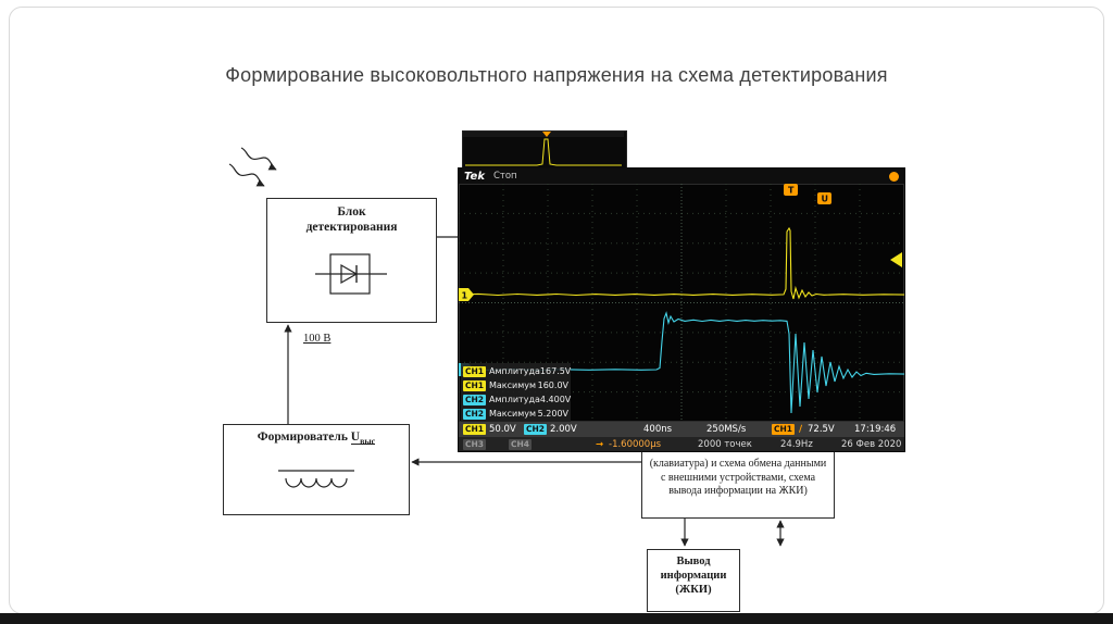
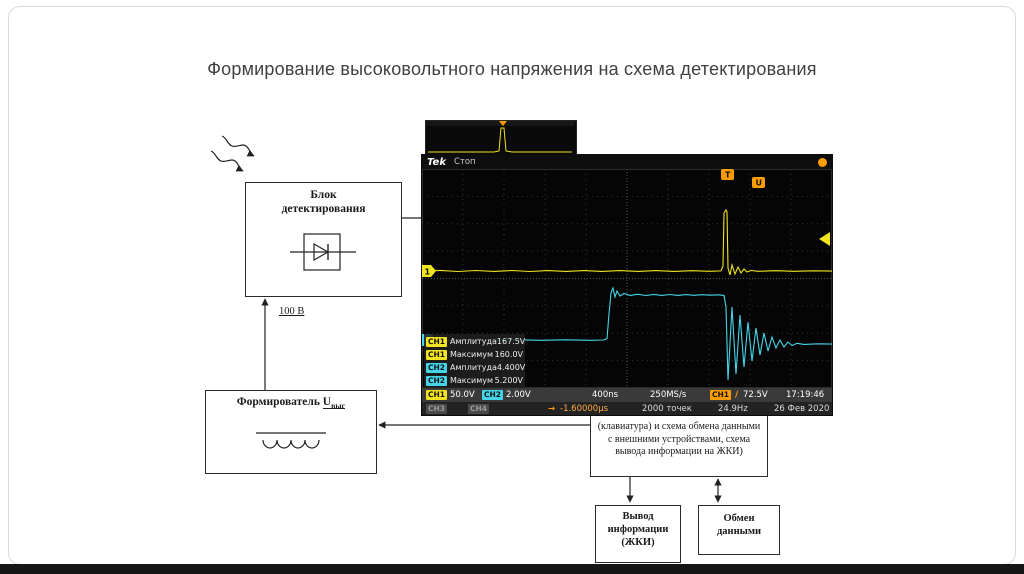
  Формирование высоковольтного напряжения на схема детектирования
  Блок
  детектирования
  100 В
  Формирователь Uвыс
  (клавиатура) и схема обмена данными с внешними устройствами, схема вывода информации на ЖКИ)
  Вывод
  информации
  (ЖКИ)
+ Обмен
+ данными
  Tek
  Стоп
  T
  U
  1
  CH1
  Амплитуда
  167.5V
  CH1
  Максимум
  160.0V
  CH2
  Амплитуда
  4.400V
  CH2
  Максимум
  5.200V
  CH1
  50.0V
  CH2
  2.00V
  400ns
  250MS/s
  CH1
  ∕
  72.5V
  17:19:46
  CH3
  CH4
  →
  -1.60000µs
  2000 точек
  24.9Hz
  26 Фев 2020
